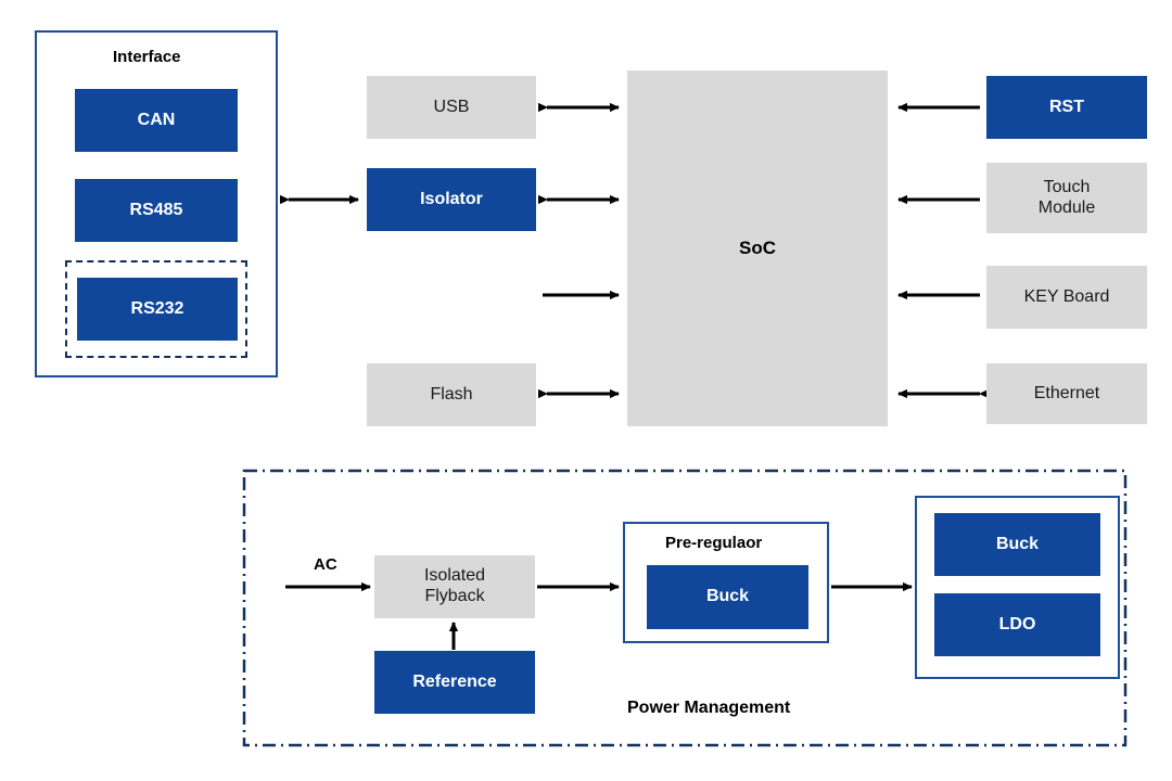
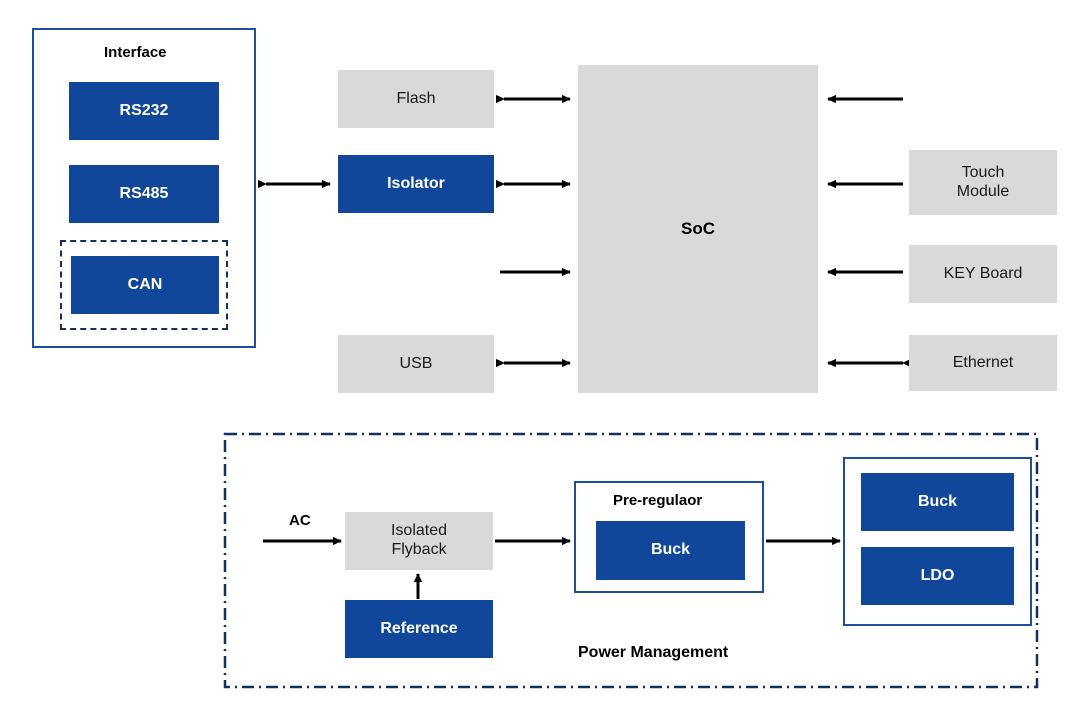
  Interface
- CAN
+ RS232
  RS485
- RS232
+ CAN
- USB
+ Flash
  Isolator
- Flash
+ USB
  SoC
- RST
  Touch
  Module
  KEY Board
  Ethernet
  AC
  Isolated
  Flyback
  Reference
  Pre-regulaor
  Buck
  Buck
  LDO
  Power Management
